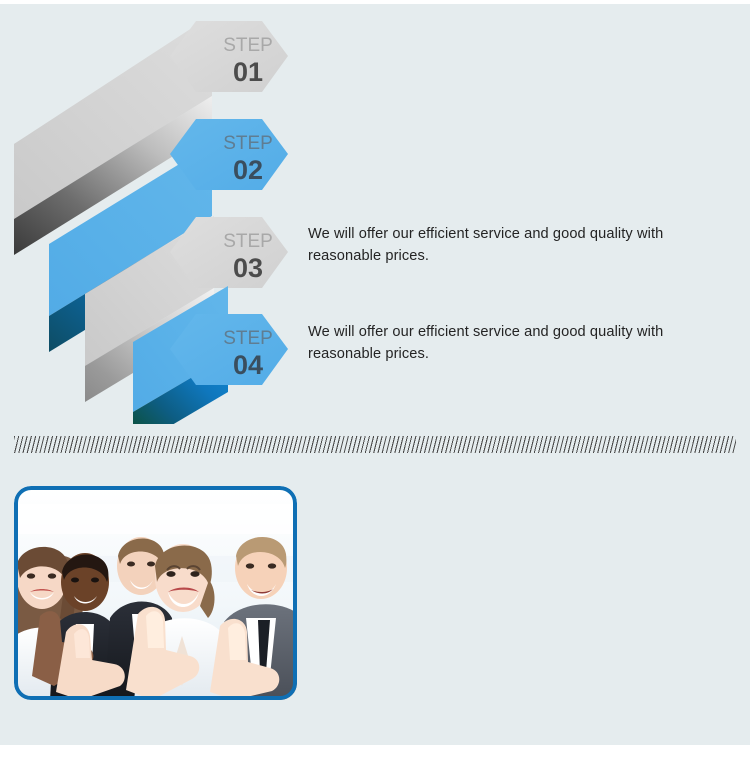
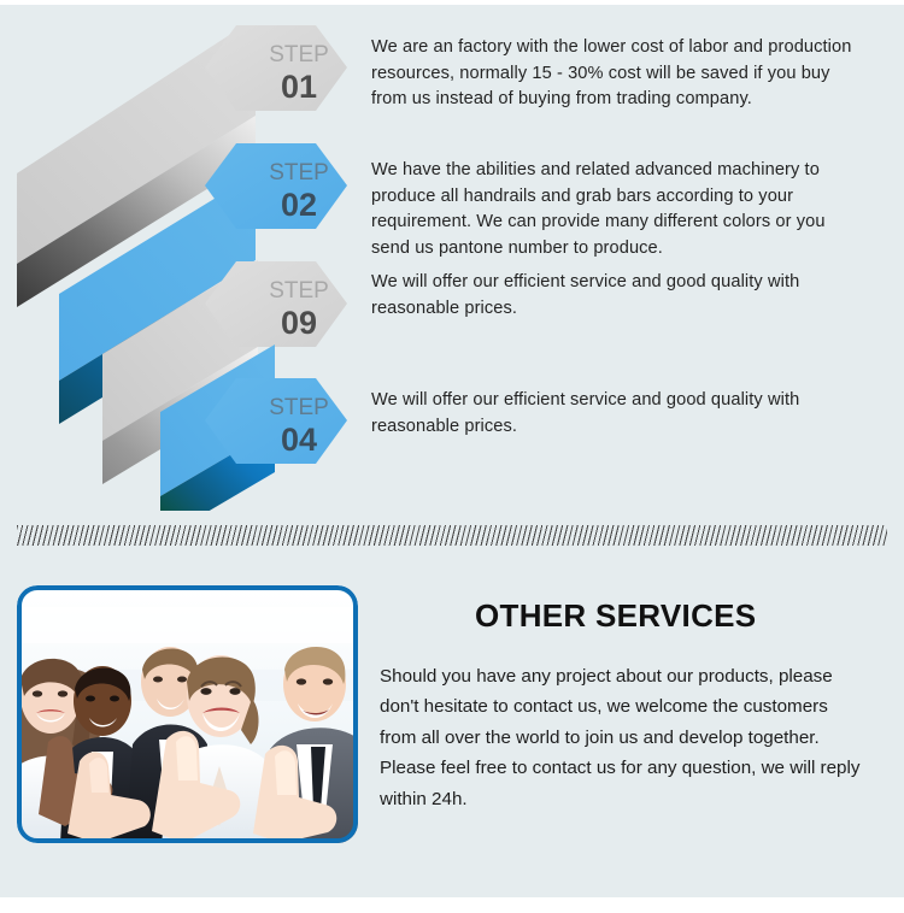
  STEP
  01
  STEP
  02
  STEP
- 03
+ 09
  STEP
  04
+ We are an factory with the lower cost of labor and production resources, normally 15 - 30% cost will be saved if you buy from us instead of buying from trading company.
+ We have the abilities and related advanced machinery to produce all handrails and grab bars according to your requirement. We can provide many different colors or you send us pantone number to produce.
  We will offer our efficient service and good quality with reasonable prices.
  We will offer our efficient service and good quality with reasonable prices.
+ OTHER SERVICES
+ Should you have any project about our products, please don't hesitate to contact us, we welcome the customers from all over the world to join us and develop together. Please feel free to contact us for any question, we will reply within 24h.
